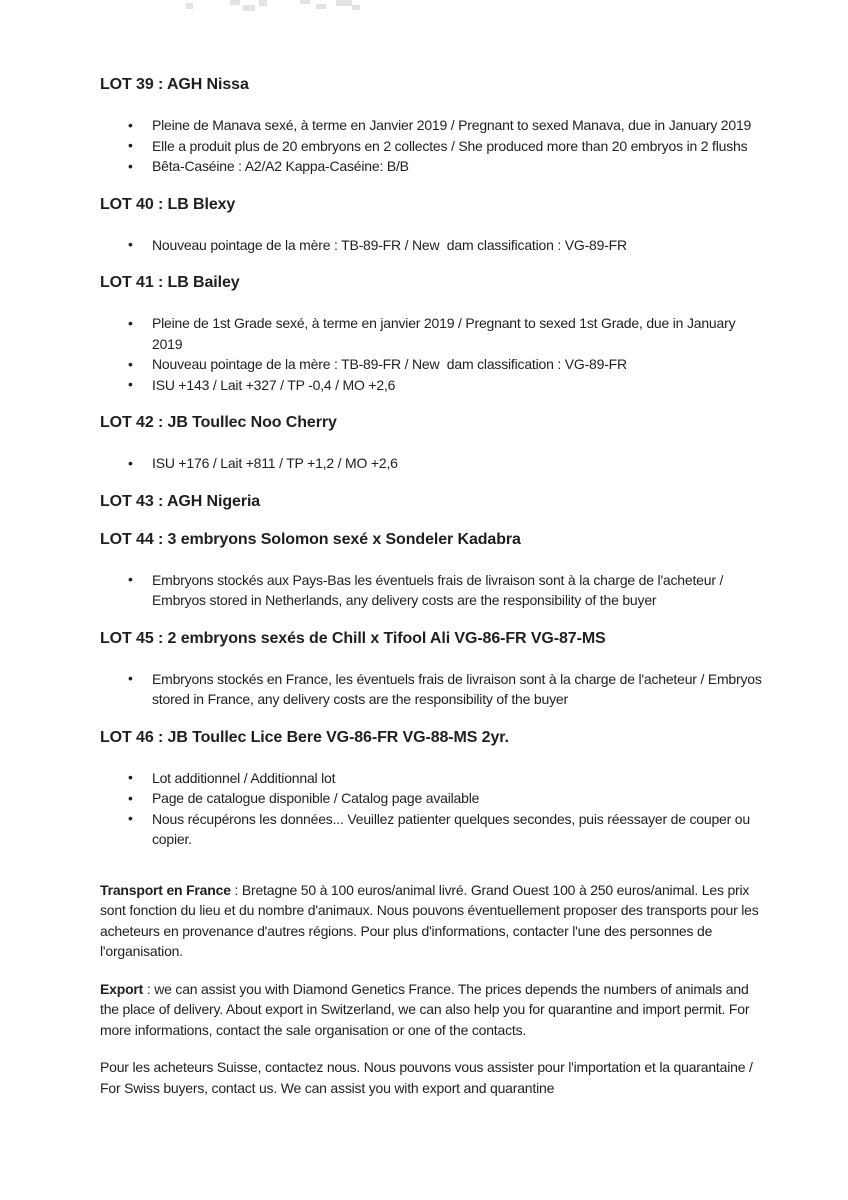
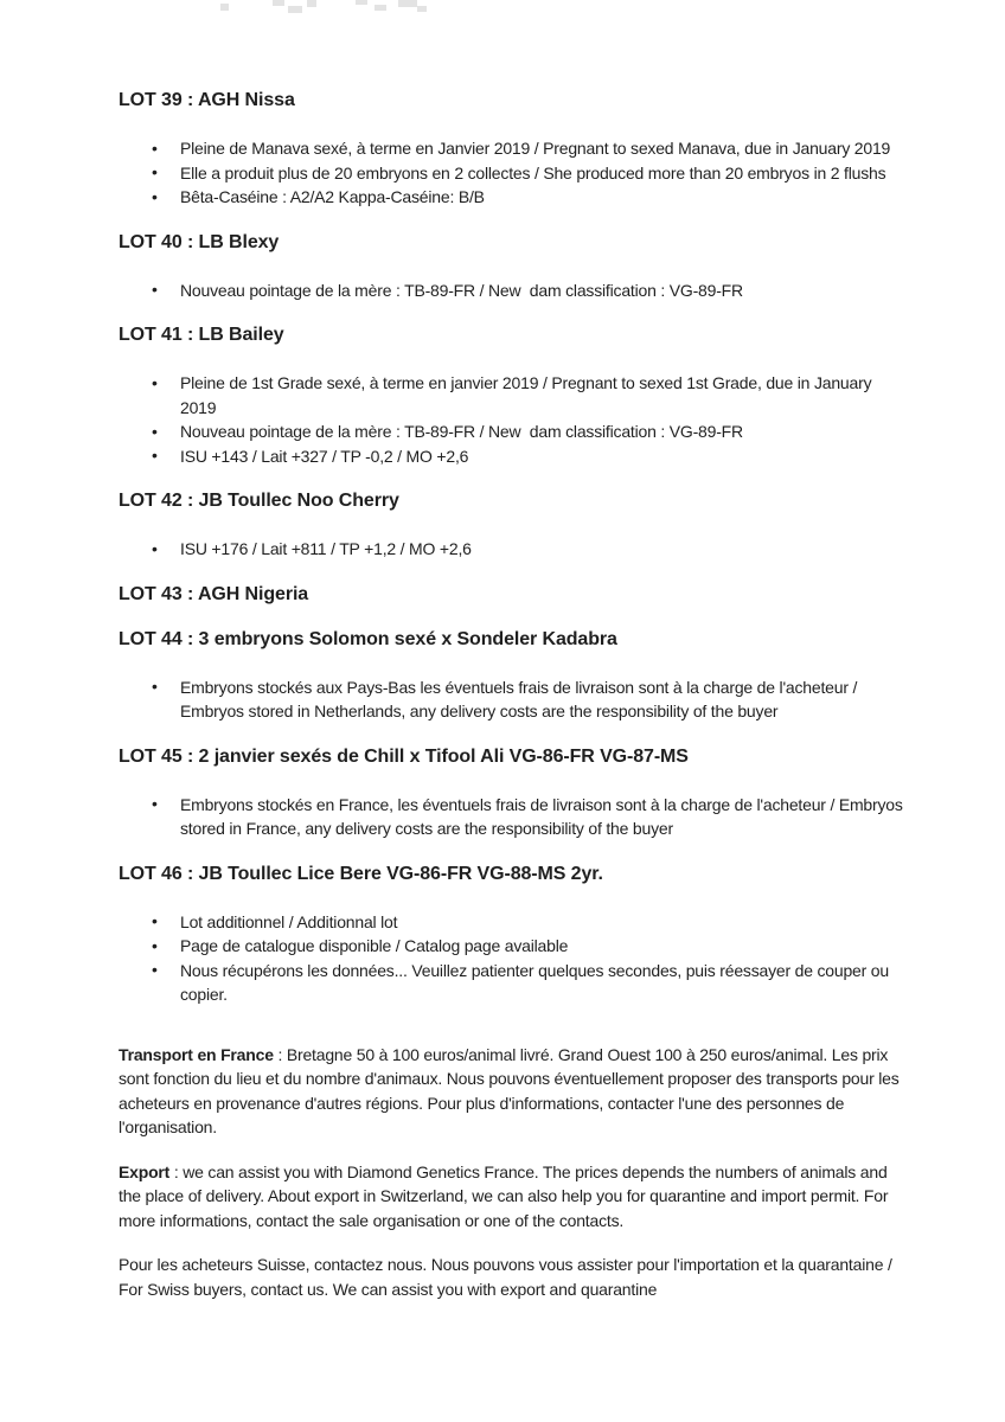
  LOT 39 : AGH Nissa
  Pleine de Manava sexé, à terme en Janvier 2019 / Pregnant to sexed Manava, due in January 2019
  Elle a produit plus de 20 embryons en 2 collectes / She produced more than 20 embryos in 2 flushs
  Bêta-Caséine : A2/A2 Kappa-Caséine: B/B
  LOT 40 : LB Blexy
  Nouveau pointage de la mère : TB-89-FR / New dam classification : VG-89-FR
  LOT 41 : LB Bailey
  Pleine de 1st Grade sexé, à terme en janvier 2019 / Pregnant to sexed 1st Grade, due in January 2019
  Nouveau pointage de la mère : TB-89-FR / New dam classification : VG-89-FR
- ISU +143 / Lait +327 / TP -0,4 / MO +2,6
+ ISU +143 / Lait +327 / TP -0,2 / MO +2,6
  LOT 42 : JB Toullec Noo Cherry
  ISU +176 / Lait +811 / TP +1,2 / MO +2,6
  LOT 43 : AGH Nigeria
  LOT 44 : 3 embryons Solomon sexé x Sondeler Kadabra
  Embryons stockés aux Pays-Bas les éventuels frais de livraison sont à la charge de l'acheteur / Embryos stored in Netherlands, any delivery costs are the responsibility of the buyer
- LOT 45 : 2 embryons sexés de Chill x Tifool Ali VG-86-FR VG-87-MS
+ LOT 45 : 2 janvier sexés de Chill x Tifool Ali VG-86-FR VG-87-MS
  Embryons stockés en France, les éventuels frais de livraison sont à la charge de l'acheteur / Embryos stored in France, any delivery costs are the responsibility of the buyer
  LOT 46 : JB Toullec Lice Bere VG-86-FR VG-88-MS 2yr.
  Lot additionnel / Additionnal lot
  Page de catalogue disponible / Catalog page available
  Nous récupérons les données... Veuillez patienter quelques secondes, puis réessayer de couper ou copier.
  Transport en France : Bretagne 50 à 100 euros/animal livré. Grand Ouest 100 à 250 euros/animal. Les prix sont fonction du lieu et du nombre d'animaux. Nous pouvons éventuellement proposer des transports pour les acheteurs en provenance d'autres régions. Pour plus d'informations, contacter l'une des personnes de l'organisation.
  Export : we can assist you with Diamond Genetics France. The prices depends the numbers of animals and the place of delivery. About export in Switzerland, we can also help you for quarantine and import permit. For more informations, contact the sale organisation or one of the contacts.
  Pour les acheteurs Suisse, contactez nous. Nous pouvons vous assister pour l'importation et la quarantaine / For Swiss buyers, contact us. We can assist you with export and quarantine
